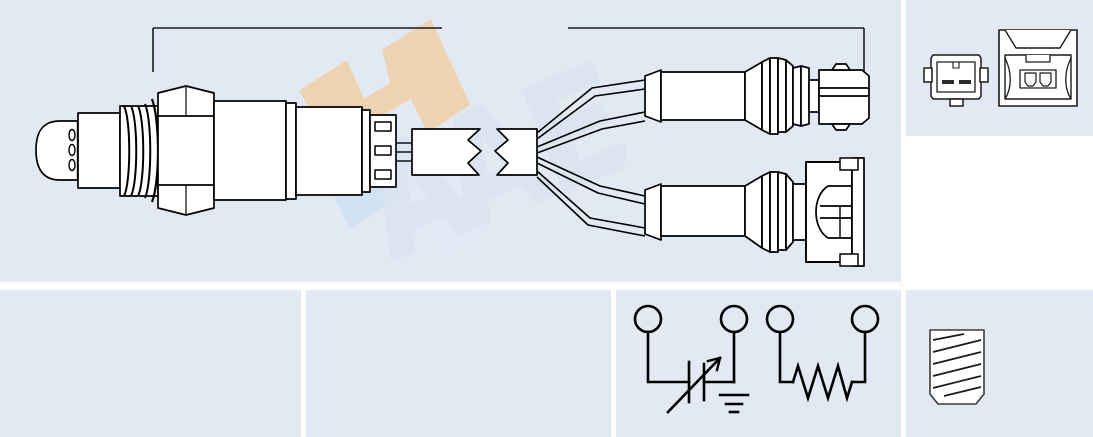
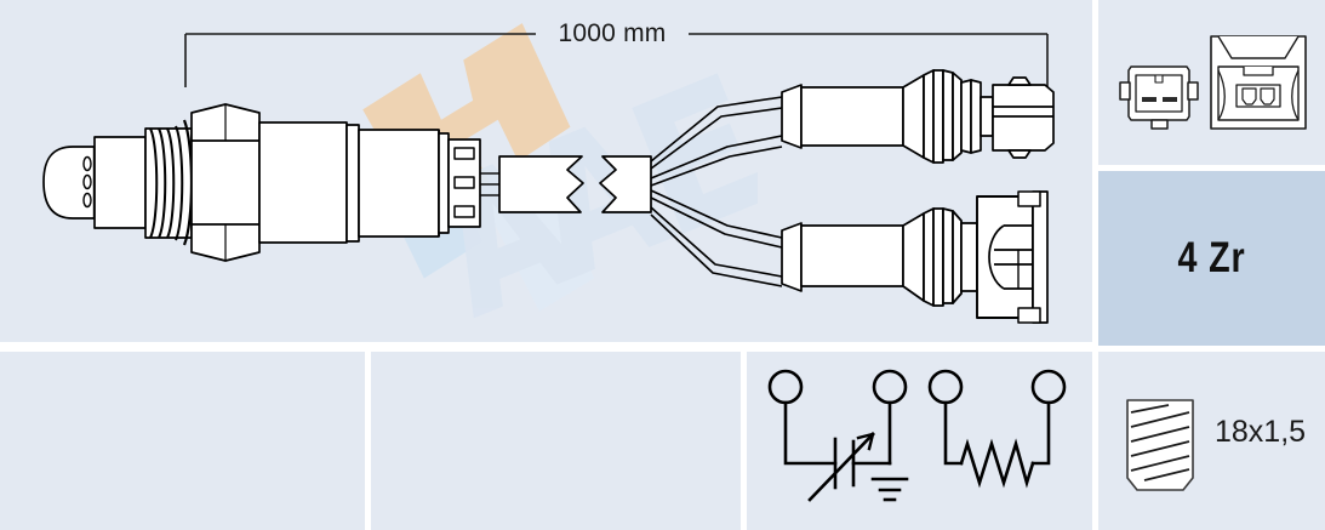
+ 1000 mm
+ 4 Zr
+ 18x1,5
